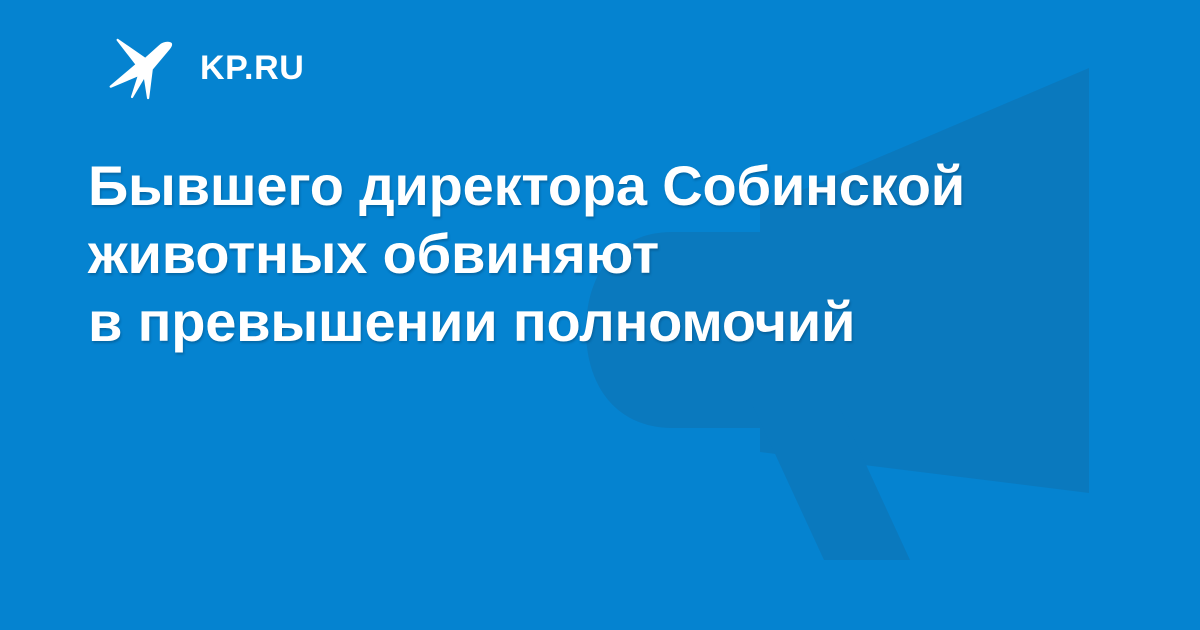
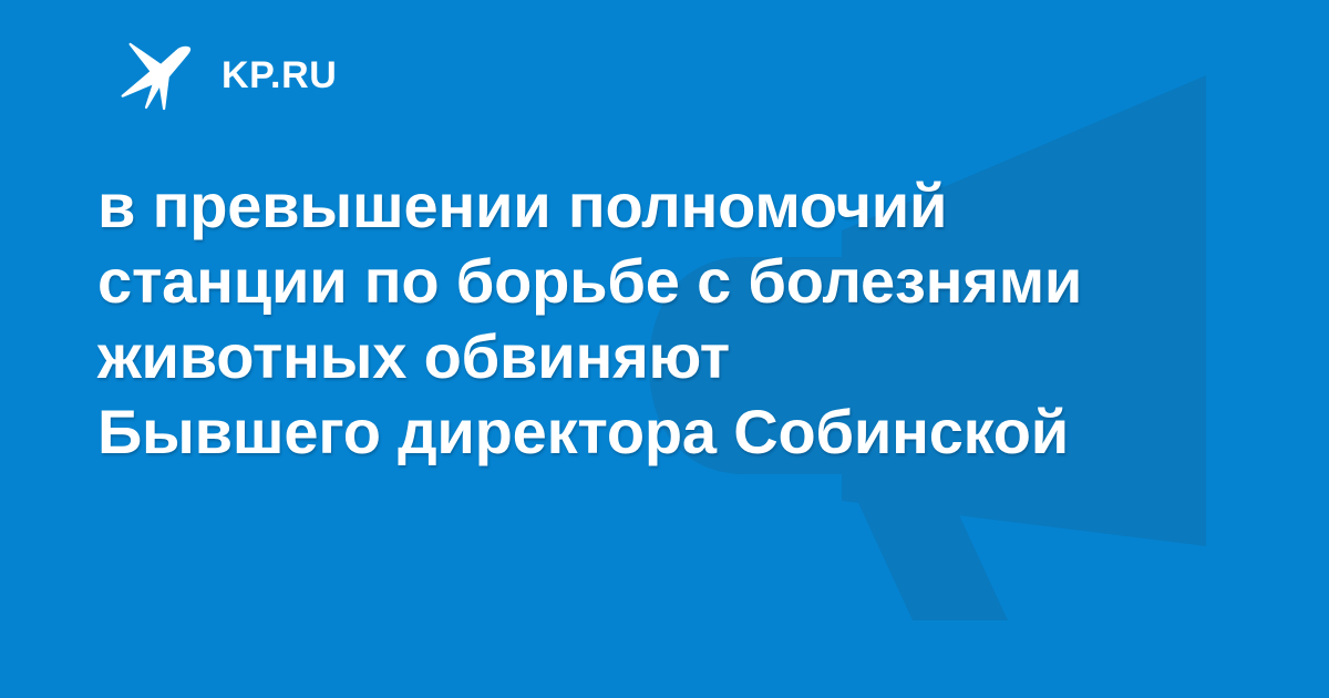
  KP.RU
- Бывшего директора Собинской
+ в превышении полномочий
+ станции по борьбе с болезнями
  животных обвиняют
- в превышении полномочий
+ Бывшего директора Собинской
